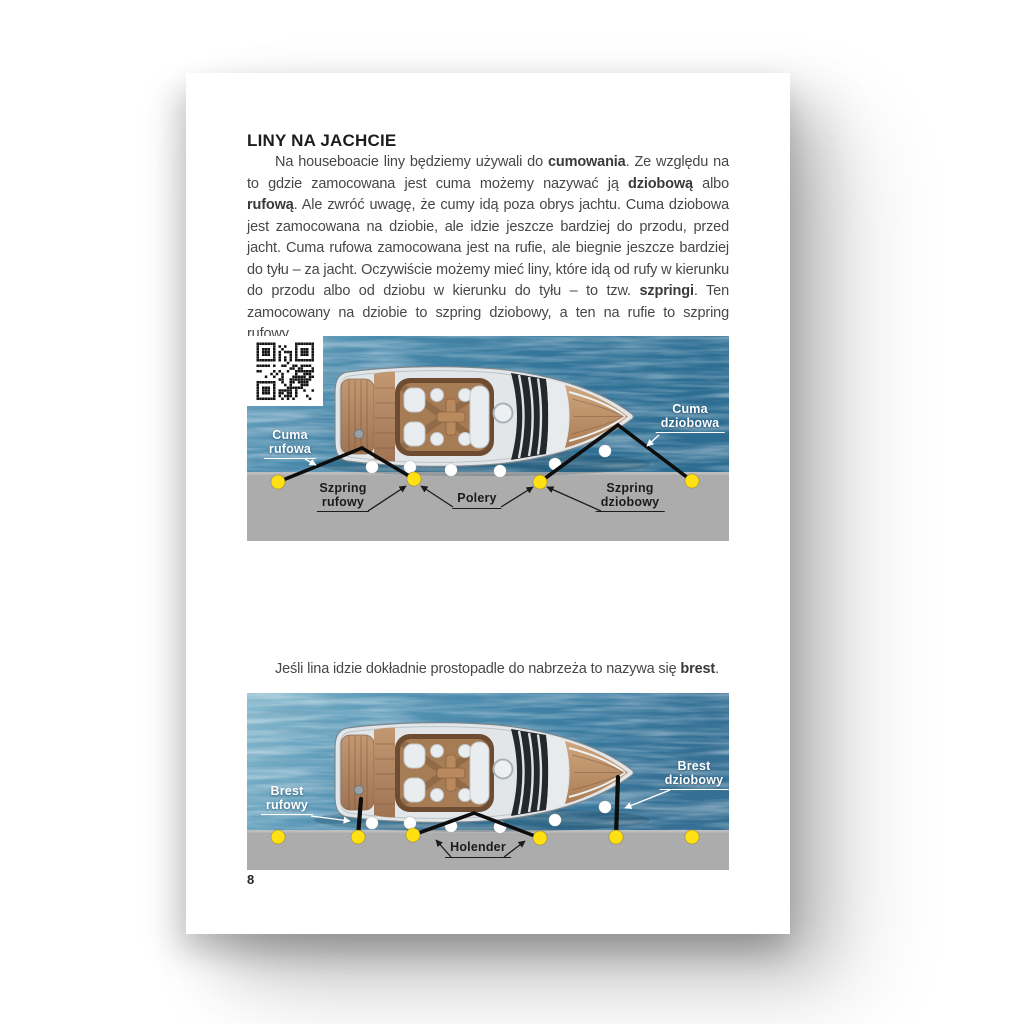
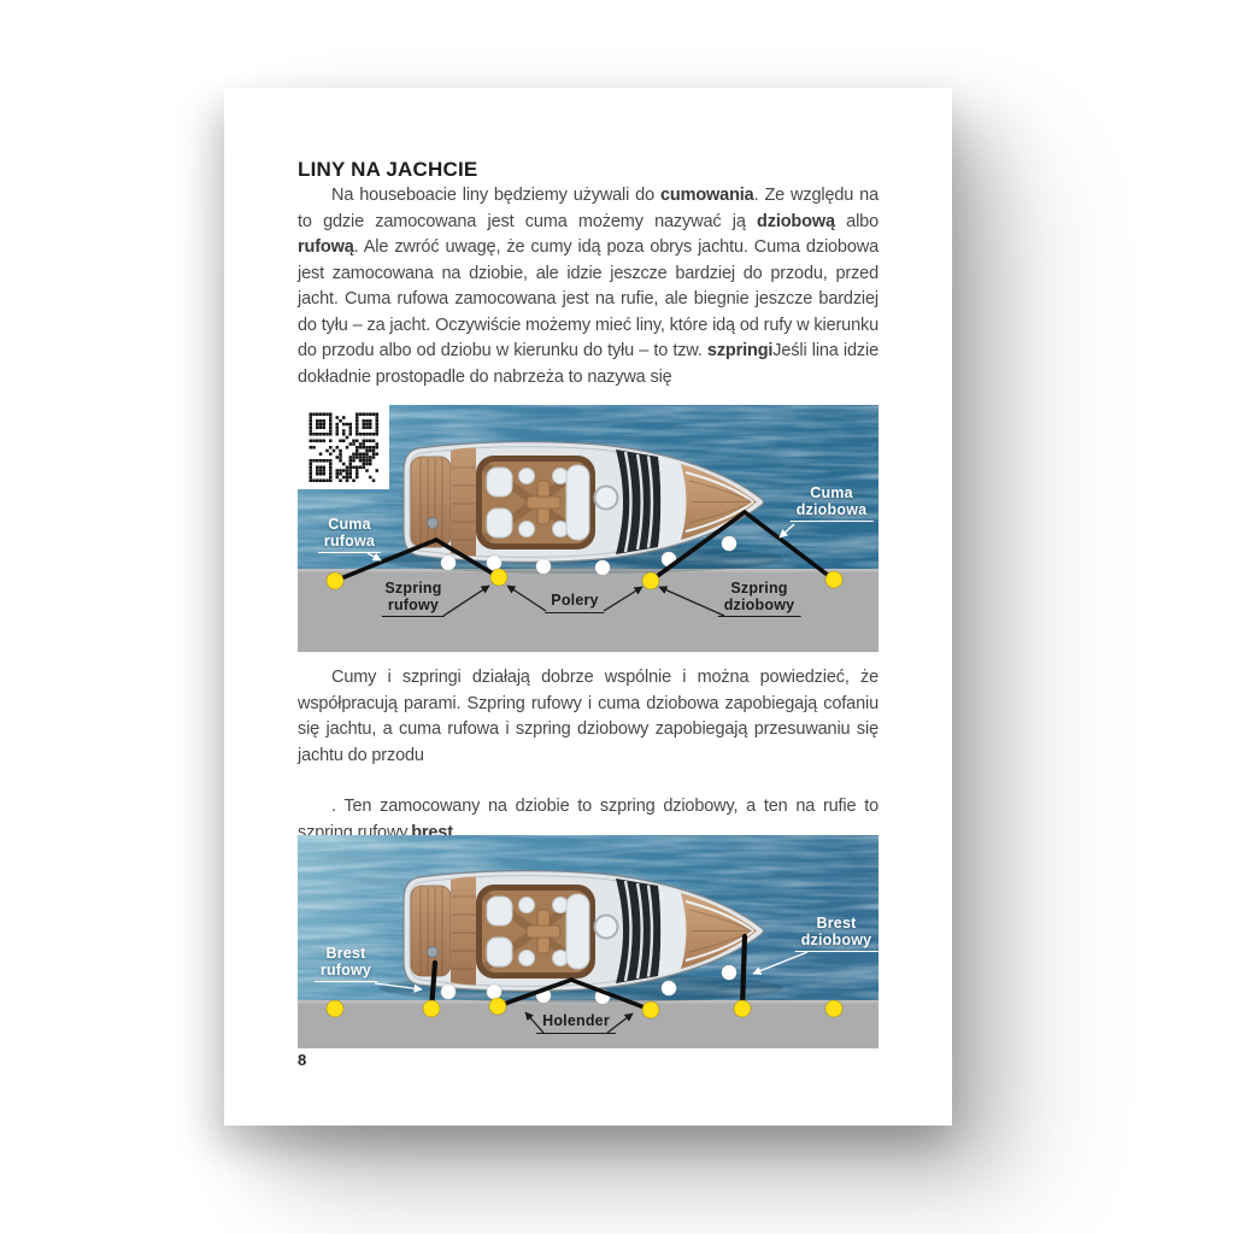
  LINY NA JACHCIE
- Na houseboacie liny będziemy używali do cumowania. Ze względu na to gdzie zamocowana jest cuma możemy nazywać ją dziobową albo rufową. Ale zwróć uwagę, że cumy idą poza obrys jachtu. Cuma dziobowa jest zamocowana na dziobie, ale idzie jeszcze bardziej do przodu, przed jacht. Cuma rufowa zamocowana jest na rufie, ale biegnie jeszcze bardziej do tyłu – za jacht. Oczywiście możemy mieć liny, które idą od rufy w kierunku do przodu albo od dziobu w kierunku do tyłu – to tzw. szpringi. Ten zamocowany na dziobie to szpring dziobowy, a ten na rufie to szpring rufowy.
+ Na houseboacie liny będziemy używali do cumowania. Ze względu na to gdzie zamocowana jest cuma możemy nazywać ją dziobową albo rufową. Ale zwróć uwagę, że cumy idą poza obrys jachtu. Cuma dziobowa jest zamocowana na dziobie, ale idzie jeszcze bardziej do przodu, przed jacht. Cuma rufowa zamocowana jest na rufie, ale biegnie jeszcze bardziej do tyłu – za jacht. Oczywiście możemy mieć liny, które idą od rufy w kierunku do przodu albo od dziobu w kierunku do tyłu – to tzw. szpringiJeśli lina idzie dokładnie prostopadle do nabrzeża to nazywa się
  Cuma
  rufowa
  Cuma
  dziobowa
  Szpring
  rufowy
  Polery
  Szpring
  dziobowy
+ Cumy i szpringi działają dobrze wspólnie i można powiedzieć, że współpracują parami. Szpring rufowy i cuma dziobowa zapobiegają cofaniu się jachtu, a cuma rufowa i szpring dziobowy zapobiegają przesuwaniu się jachtu do przodu
- Jeśli lina idzie dokładnie prostopadle do nabrzeża to nazywa się brest.
+ . Ten zamocowany na dziobie to szpring dziobowy, a ten na rufie to szpring rufowy.brest.
  Brest
  rufowy
  Brest
  dziobowy
  Holender
  8
